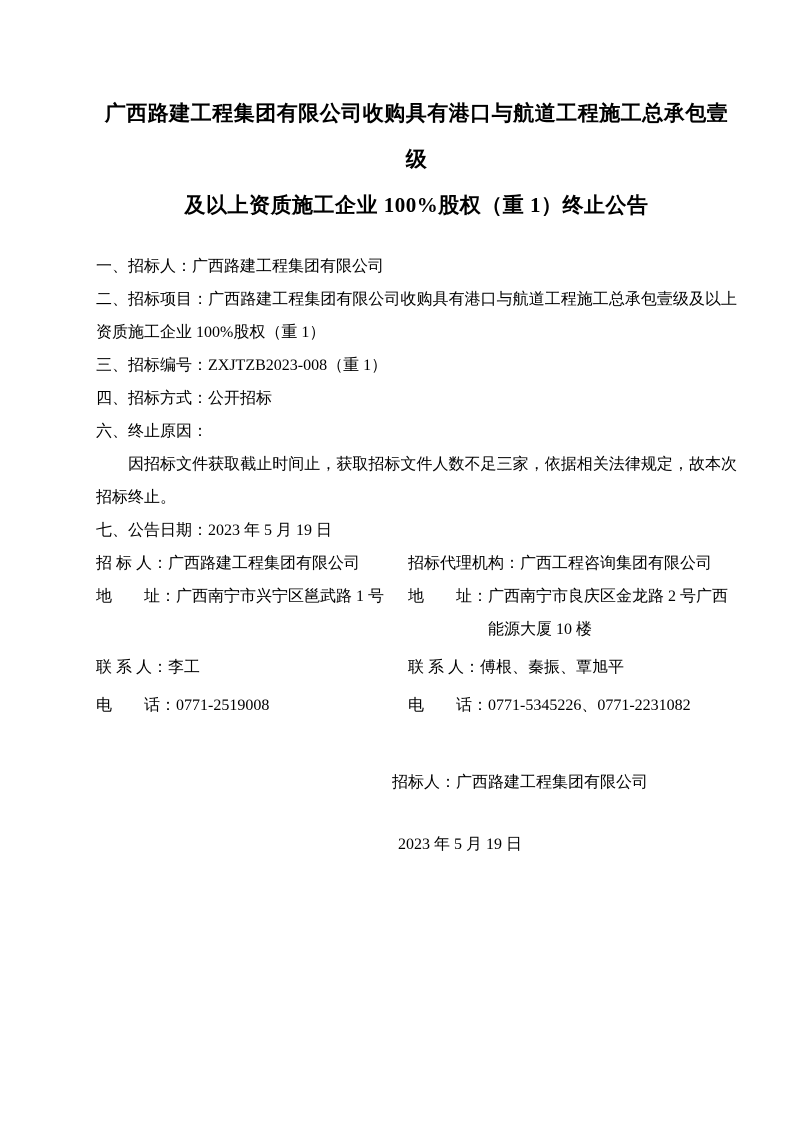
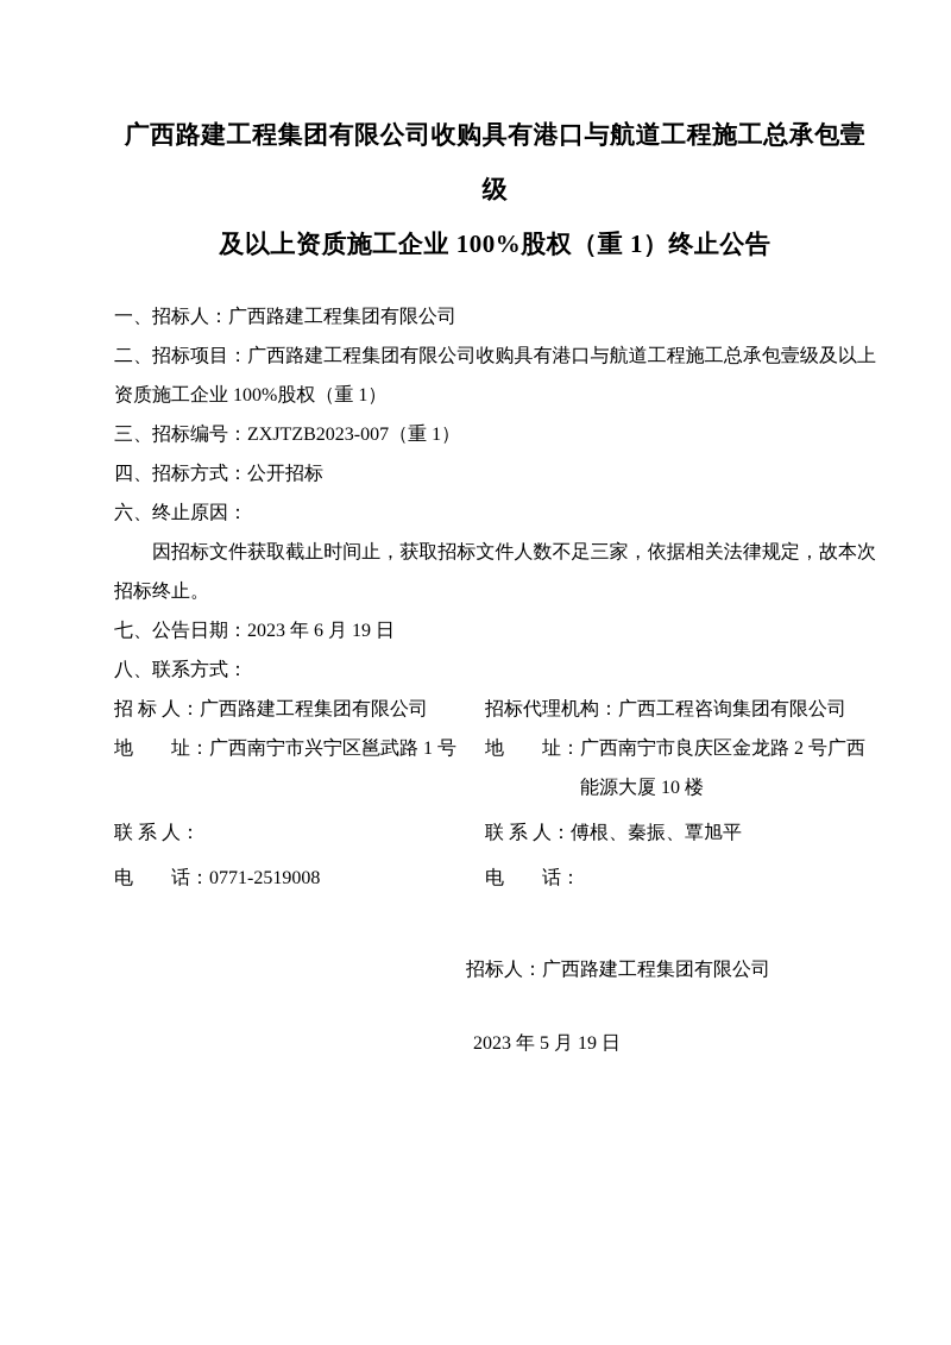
  广西路建工程集团有限公司收购具有港口与航道工程施工总承包壹级
  及以上资质施工企业 100%股权（重 1）终止公告
  一、招标人：广西路建工程集团有限公司
  二、招标项目：广西路建工程集团有限公司收购具有港口与航道工程施工总承包壹级及以上资质施工企业 100%股权（重 1）
- 三、招标编号：ZXJTZB2023-008（重 1）
+ 三、招标编号：ZXJTZB2023-007（重 1）
  四、招标方式：公开招标
  六、终止原因：
  因招标文件获取截止时间止，获取招标文件人数不足三家，依据相关法律规定，故本次招标终止。
- 七、公告日期：2023 年 5 月 19 日
+ 七、公告日期：2023 年 6 月 19 日
+ 八、联系方式：
  招 标 人：
  广西路建工程集团有限公司
  招标代理机构：
  广西工程咨询集团有限公司
  地 址：
  广西南宁市兴宁区邕武路 1 号
  地 址：
  广西南宁市良庆区金龙路 2 号广西能源大厦 10 楼
  联 系 人：
- 李工
  联 系 人：
  傅根、秦振、覃旭平
  电 话：
  0771-2519008
  电 话：
- 0771-5345226、0771-2231082
  招标人：广西路建工程集团有限公司
  2023 年 5 月 19 日
